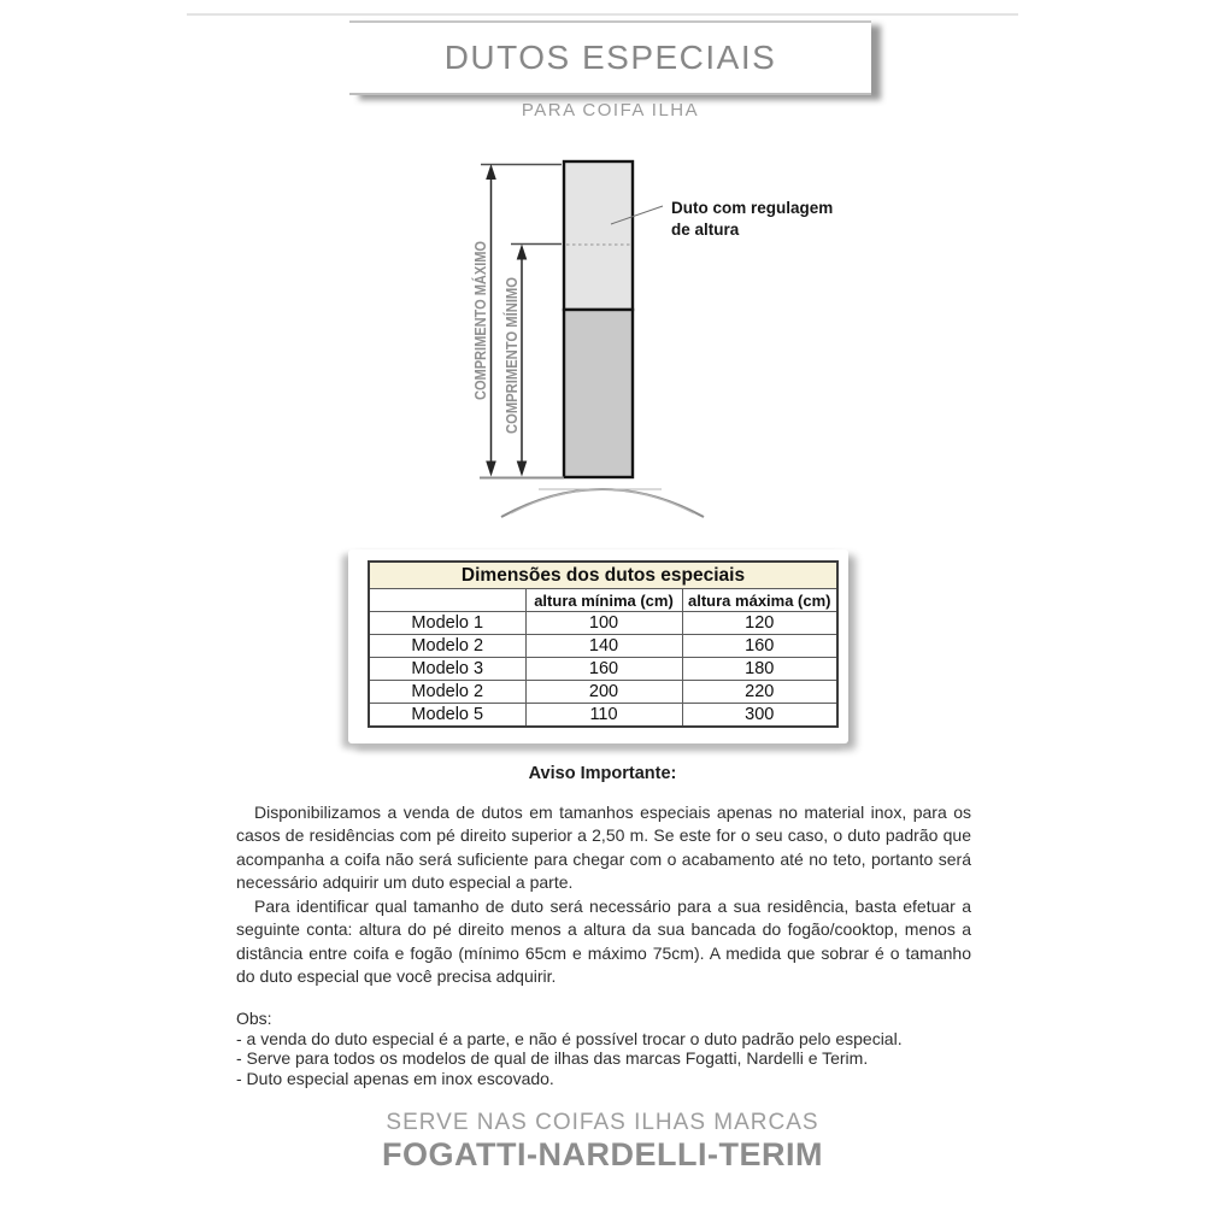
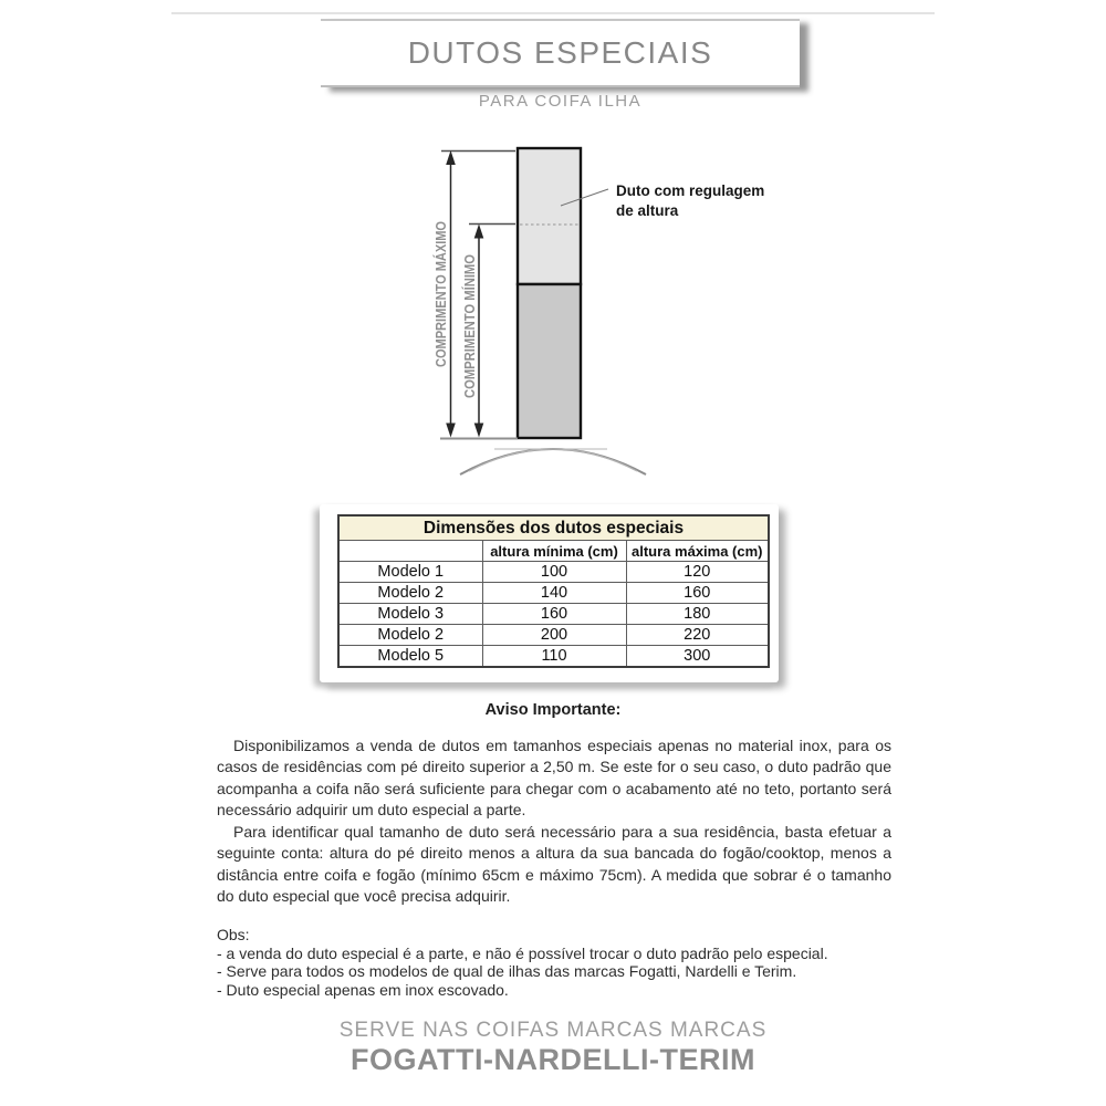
  DUTOS ESPECIAIS
  PARA COIFA ILHA
  Duto com regulagem
  de altura
  Dimensões dos dutos especiais
  	altura mínima (cm)	altura máxima (cm)
  Modelo 1	100	120
  Modelo 2	140	160
  Modelo 3	160	180
  Modelo 2	200	220
  Modelo 5	110	300
  Aviso Importante:
  Disponibilizamos a venda de dutos em tamanhos especiais apenas no material inox, para os casos de residências com pé direito superior a 2,50 m. Se este for o seu caso, o duto padrão que acompanha a coifa não será suficiente para chegar com o acabamento até no teto, portanto será necessário adquirir um duto especial a parte.
  Para identificar qual tamanho de duto será necessário para a sua residência, basta efetuar a seguinte conta: altura do pé direito menos a altura da sua bancada do fogão/cooktop, menos a distância entre coifa e fogão (mínimo 65cm e máximo 75cm). A medida que sobrar é o tamanho do duto especial que você precisa adquirir.
  Obs:
  - a venda do duto especial é a parte, e não é possível trocar o duto padrão pelo especial.
  - Serve para todos os modelos de qual de ilhas das marcas Fogatti, Nardelli e Terim.
  - Duto especial apenas em inox escovado.
- SERVE NAS COIFAS ILHAS MARCAS
+ SERVE NAS COIFAS MARCAS MARCAS
  FOGATTI-NARDELLI-TERIM
